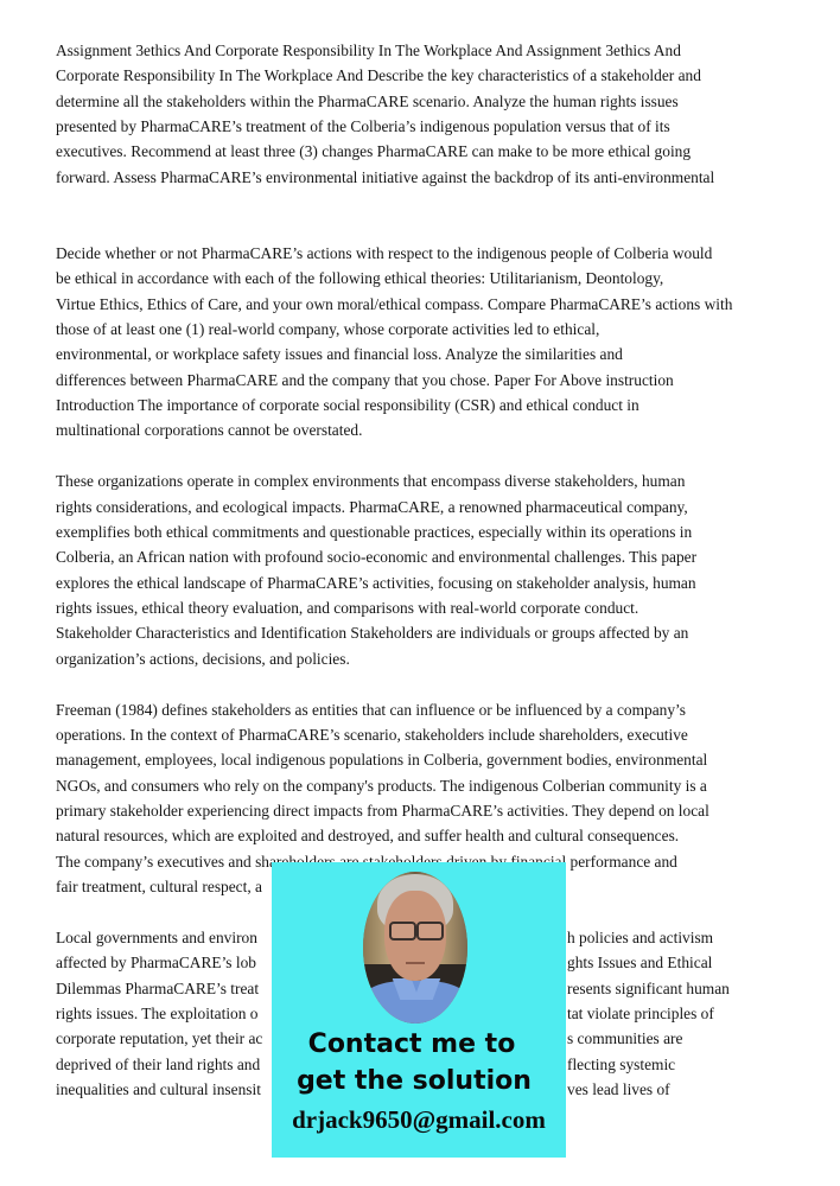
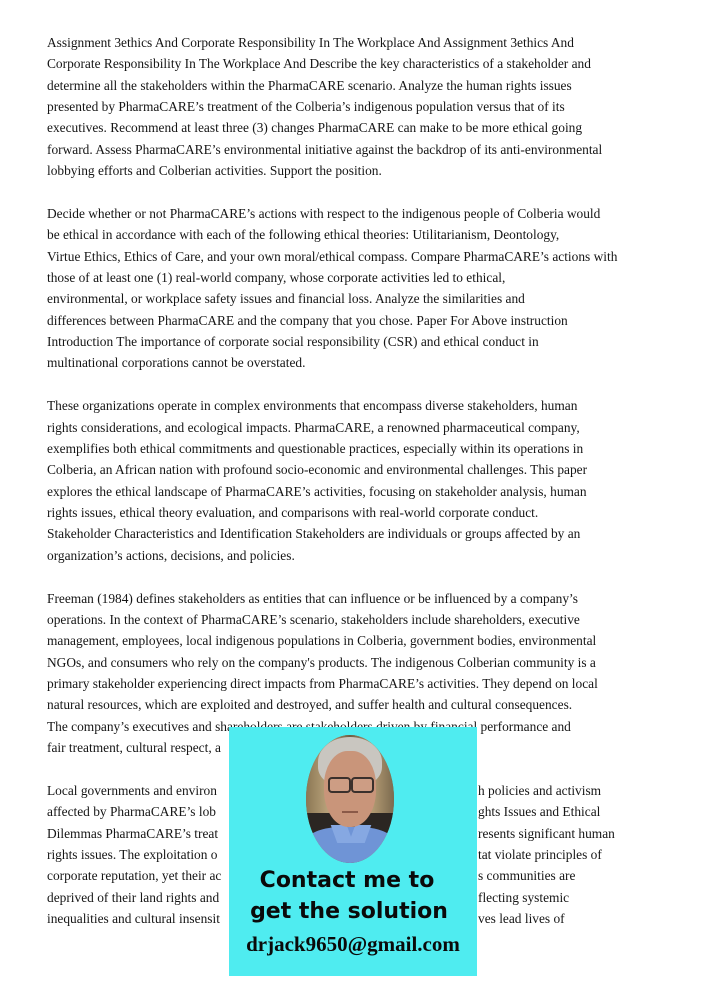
  Assignment 3ethics And Corporate Responsibility In The Workplace And Assignment 3ethics And
  Corporate Responsibility In The Workplace And Describe the key characteristics of a stakeholder and
  determine all the stakeholders within the PharmaCARE scenario. Analyze the human rights issues
  presented by PharmaCARE’s treatment of the Colberia’s indigenous population versus that of its
  executives. Recommend at least three (3) changes PharmaCARE can make to be more ethical going
  forward. Assess PharmaCARE’s environmental initiative against the backdrop of its anti-environmental
+ lobbying efforts and Colberian activities. Support the position.
  Decide whether or not PharmaCARE’s actions with respect to the indigenous people of Colberia would
  be ethical in accordance with each of the following ethical theories: Utilitarianism, Deontology,
  Virtue Ethics, Ethics of Care, and your own moral/ethical compass. Compare PharmaCARE’s actions with
  those of at least one (1) real-world company, whose corporate activities led to ethical,
  environmental, or workplace safety issues and financial loss. Analyze the similarities and
  differences between PharmaCARE and the company that you chose. Paper For Above instruction
  Introduction The importance of corporate social responsibility (CSR) and ethical conduct in
  multinational corporations cannot be overstated.
  These organizations operate in complex environments that encompass diverse stakeholders, human
  rights considerations, and ecological impacts. PharmaCARE, a renowned pharmaceutical company,
  exemplifies both ethical commitments and questionable practices, especially within its operations in
  Colberia, an African nation with profound socio-economic and environmental challenges. This paper
  explores the ethical landscape of PharmaCARE’s activities, focusing on stakeholder analysis, human
  rights issues, ethical theory evaluation, and comparisons with real-world corporate conduct.
  Stakeholder Characteristics and Identification Stakeholders are individuals or groups affected by an
  organization’s actions, decisions, and policies.
  Freeman (1984) defines stakeholders as entities that can influence or be influenced by a company’s
  operations. In the context of PharmaCARE’s scenario, stakeholders include shareholders, executive
  management, employees, local indigenous populations in Colberia, government bodies, environmental
  NGOs, and consumers who rely on the company's products. The indigenous Colberian community is a
  primary stakeholder experiencing direct impacts from PharmaCARE’s activities. They depend on local
  natural resources, which are exploited and destroyed, and suffer health and cultural consequences.
  fair treatment, cultural respect, a
  Local governments and environ
  h policies and activism
  affected by PharmaCARE’s lob
  ghts Issues and Ethical
  Dilemmas PharmaCARE’s treat
  resents significant human
  rights issues. The exploitation o
  tat violate principles of
  corporate reputation, yet their ac
  s communities are
  deprived of their land rights and
  flecting systemic
  inequalities and cultural insensit
  ves lead lives of
  Contact me to
  get the solution
  drjack9650@gmail.com
